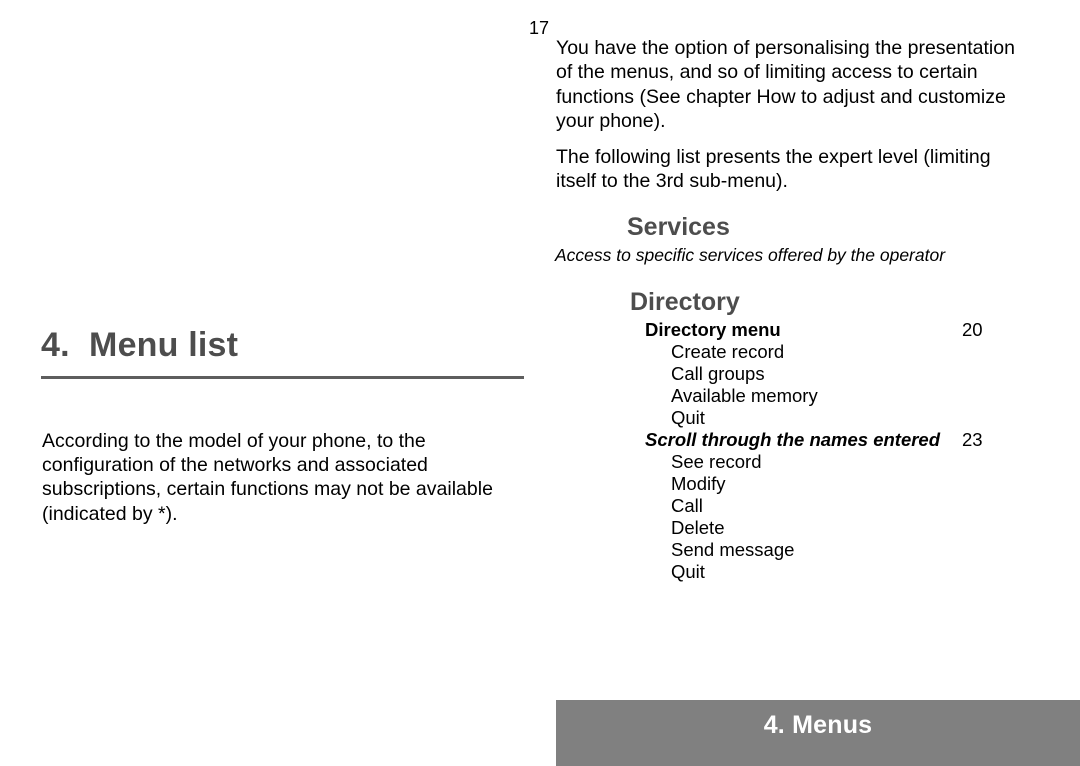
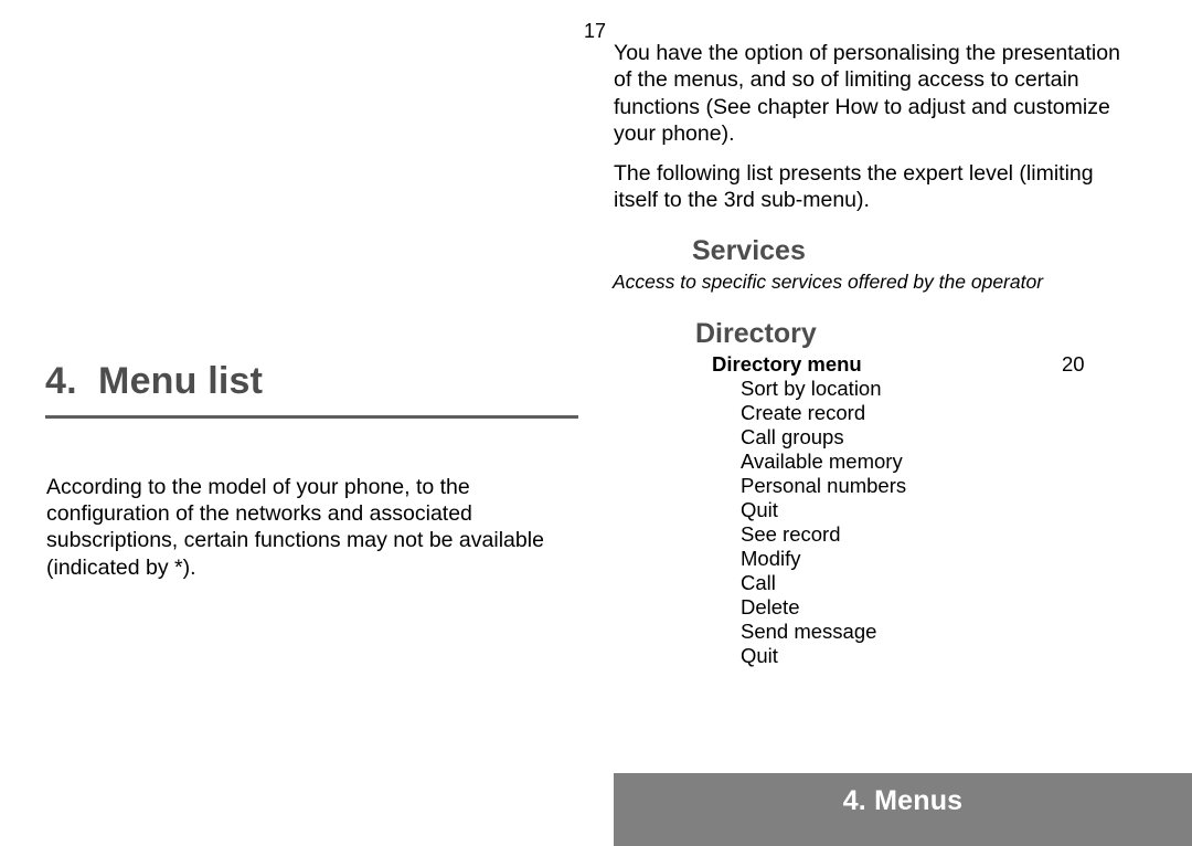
  4. Menu list
  According to the model of your phone, to the configuration of the networks and associated subscriptions, certain functions may not be available (indicated by *).
  17
  You have the option of personalising the presentation of the menus, and so of limiting access to certain functions (See chapter How to adjust and customize your phone).
  The following list presents the expert level (limiting itself to the 3rd sub-menu).
  Services
  Access to specific services offered by the operator
  Directory
  Directory menu
  20
+ Sort by location
  Create record
  Call groups
  Available memory
+ Personal numbers
  Quit
- Scroll through the names entered
- 23
  See record
  Modify
  Call
  Delete
  Send message
  Quit
  4. Menus
